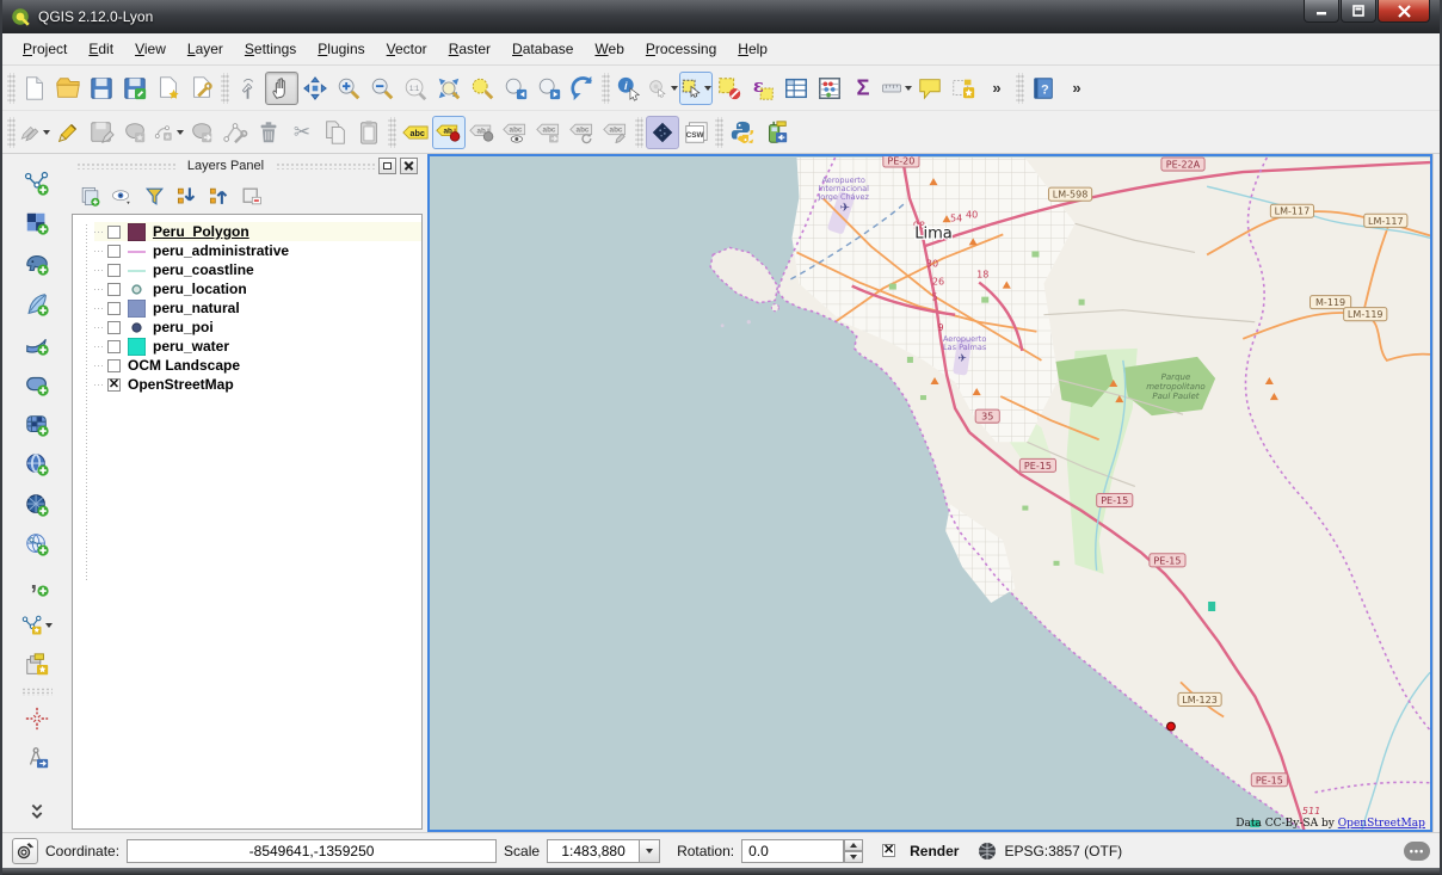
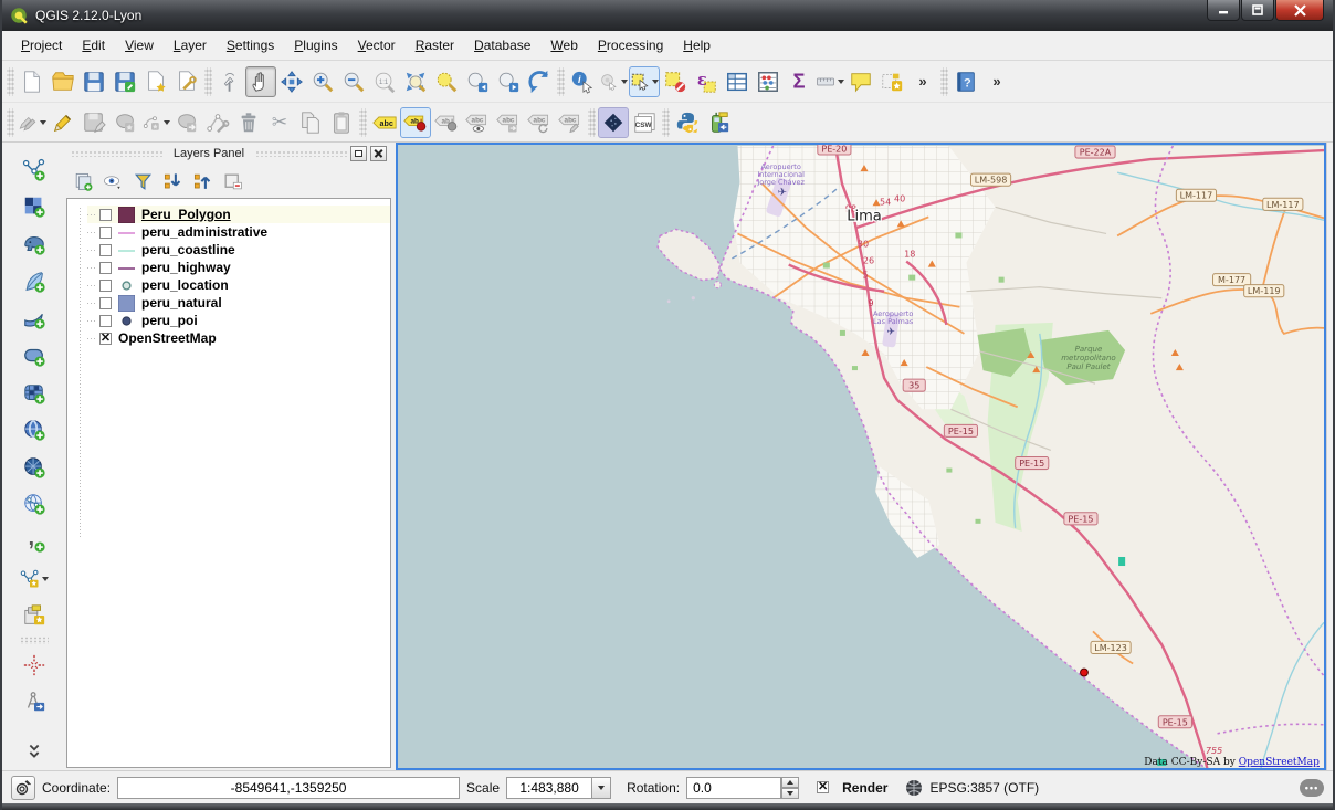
  QGIS 2.12.0-Lyon
  Project
  Edit
  View
  Layer
  Settings
  Plugins
  Vector
  Raster
  Database
  Web
  Processing
  Help
  i
  ε
  Σ
  »
  ?
  »
  ✂
  abc
  ,
  Layers Panel
  Peru_Polygon
  peru_administrative
  peru_coastline
+ peru_highway
  peru_location
  peru_natural
  peru_poi
- peru_water
- OCM Landscape
  ✕
  OpenStreetMap
  ✈
  ✈
  98
  54
  40
  30
  26
  5
  9
  18
- 511
+ 755
  PE-20
  PE-22A
  35
  PE-15
  PE-15
  PE-15
  PE-15
  LM-598
  LM-117
  LM-117
- M-119
+ M-177
  LM-119
  LM-123
  Lima
  Aeropuerto
  Internacional
  Jorge Chávez
  Aeropuerto
  Las Palmas
  Parque
  metropolitano
  Paul Paulet
  Data CC-By-SA by OpenStreetMap
  Coordinate:
  -8549641,-1359250
  Scale
  1:483,880
  Rotation:
  0.0
  ✕
  Render
  EPSG:3857 (OTF)
  •••
